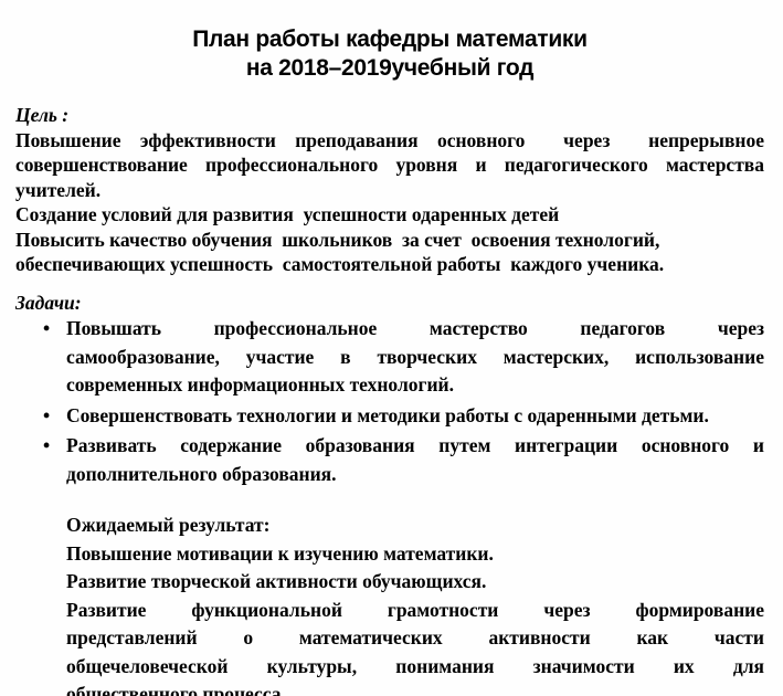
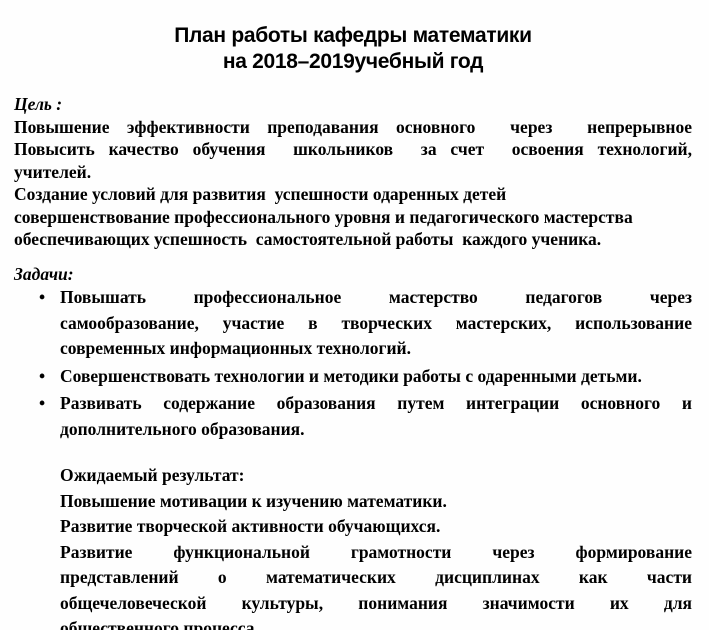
  План работы кафедры математики
  на 2018–2019учебный год
  Цель :
  Повышение эффективности преподавания основного через непрерывное
- совершенствование профессионального уровня и педагогического мастерства
+ Повысить качество обучения школьников за счет освоения технологий,
  учителей.
  Создание условий для развития успешности одаренных детей
- Повысить качество обучения школьников за счет освоения технологий,
+ совершенствование профессионального уровня и педагогического мастерства
  обеспечивающих успешность самостоятельной работы каждого ученика.
  Задачи:
  Повышать профессиональное мастерство педагогов через
  самообразование, участие в творческих мастерских, использование
  современных информационных технологий.
  Совершенствовать технологии и методики работы с одаренными детьми.
  Развивать содержание образования путем интеграции основного и
  дополнительного образования.
  Ожидаемый результат:
  Повышение мотивации к изучению математики.
  Развитие творческой активности обучающихся.
  Развитие функциональной грамотности через формирование
- представлений о математических активности как части
+ представлений о математических дисциплинах как части
  общечеловеческой культуры, понимания значимости их для
  общественного процесса.
